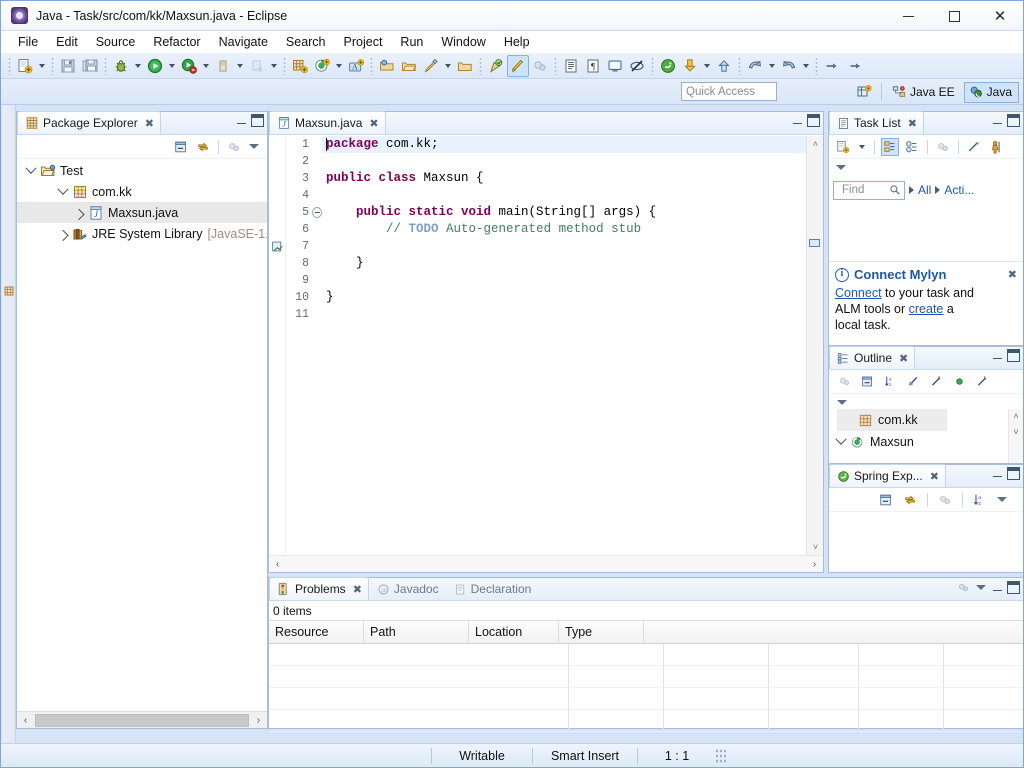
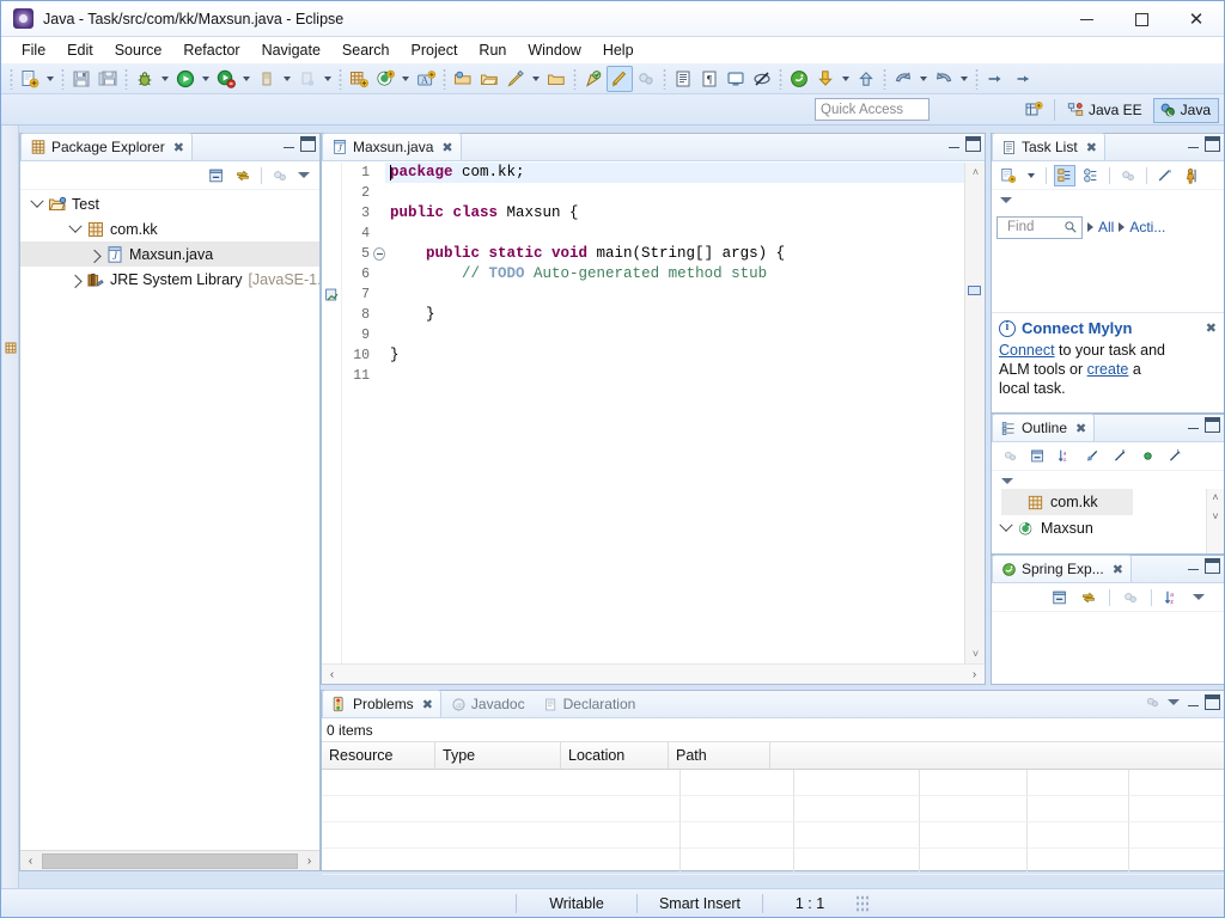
  Java - Task/src/com/kk/Maxsun.java - Eclipse
  ✕
  File
  Edit
  Source
  Refactor
  Navigate
  Search
  Project
  Run
  Window
  Help
  A
  ¶
  Quick Access
  Java EE
  Java
  Package Explorer
  ✖
  Test
  com.kk
  J
  Maxsun.java
  JRE System Library
  [JavaSE-1.
  ‹
  ›
  J
  Maxsun.java
  ✖
  1
  2
  3
  4
  5
  6
  7
  8
  9
  10
  11
  package com.kk;
  public class Maxsun {
  public static void main(String[] args) {
  // TODO Auto-generated method stub
  }
  }
  ˄
  ˅
  ‹
  ›
  Problems
  ✖
  Javadoc
  Declaration
  0 items
  Resource
- Path
+ Type
  Location
- Type
+ Path
  Task List
  ✖
  Find
  All
  Acti...
  Connect Mylyn
  ✖
  Connect to your task and
  ALM tools or create a
  local task.
  Outline
  ✖
  com.kk
  Maxsun
  ˄
  ˅
  Spring Exp...
  ✖
  Writable
  Smart Insert
  1 : 1
